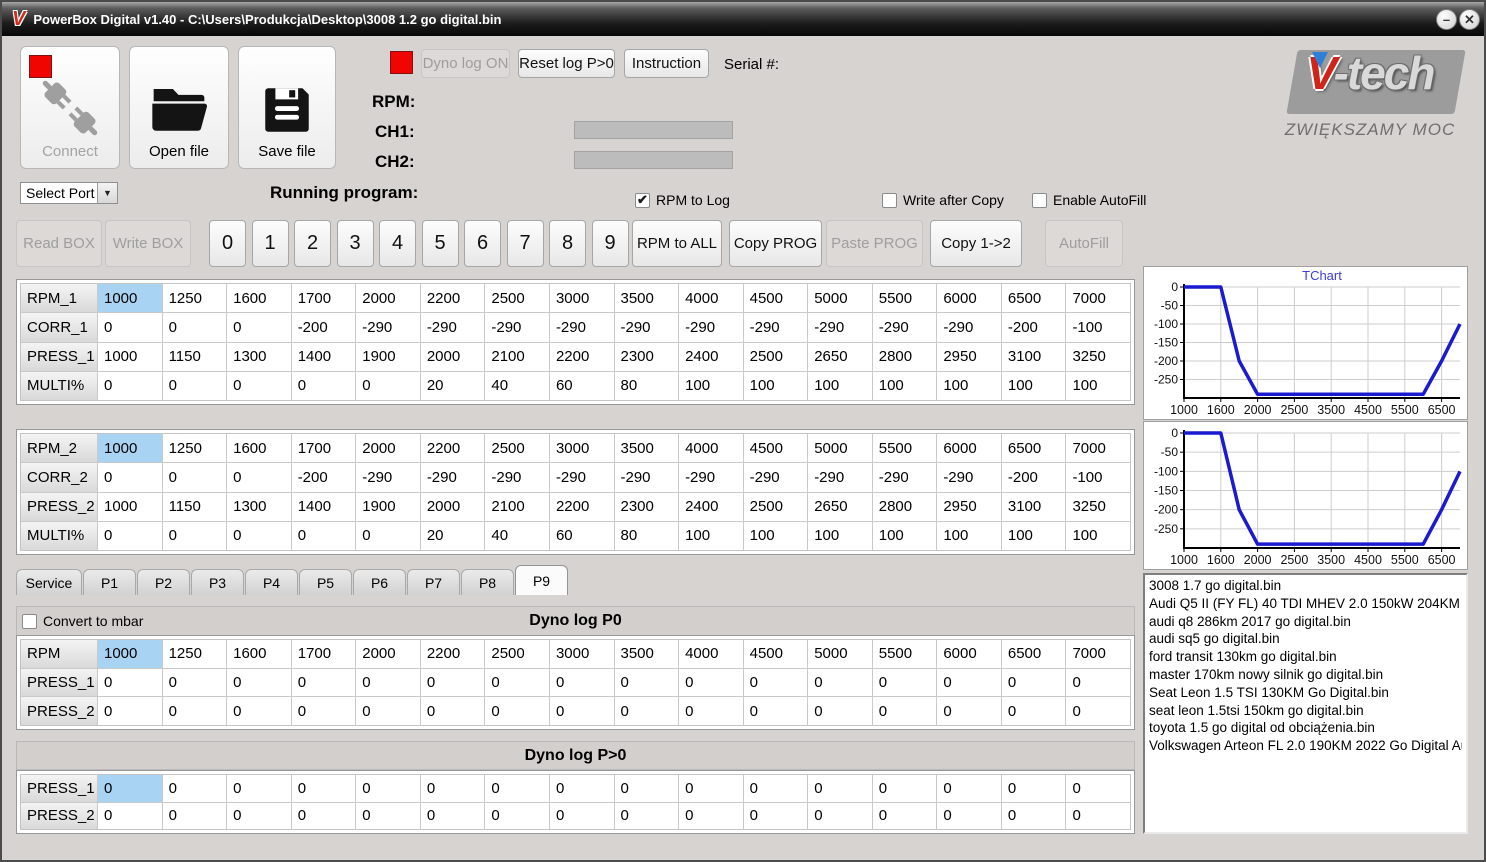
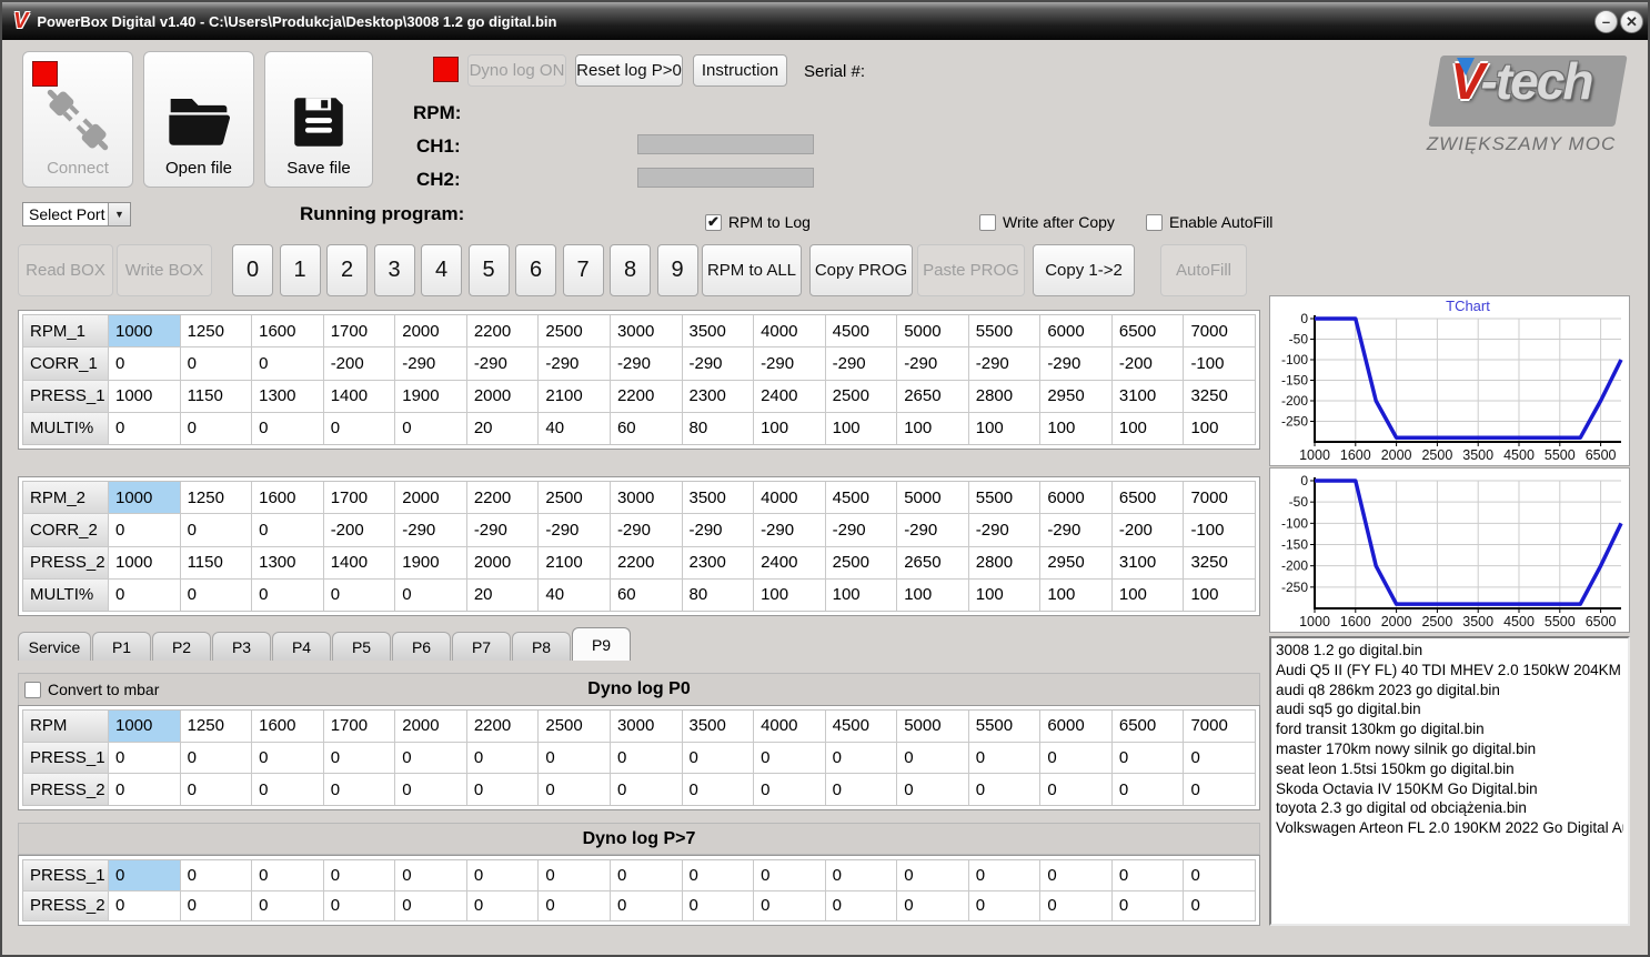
  V
  PowerBox Digital v1.40 - C:\Users\Produkcja\Desktop\3008 1.2 go digital.bin
  –
  ✕
  Connect
  Open file
  Save file
  Dyno log ON
  Reset log P>0
  Instruction
  Serial #:
  RPM:
  CH1:
  CH2:
  Select Port
  ▼
  Running program:
  ✔
  RPM to Log
  Write after Copy
  Enable AutoFill
  V-tech
  ZWIĘKSZAMY MOC
  Read BOX
  Write BOX
  0
  1
  2
  3
  4
  5
  6
  7
  8
  9
  RPM to ALL
  Copy PROG
  Paste PROG
  Copy 1->2
  AutoFill
  RPM_1
  1000
  1250
  1600
  1700
  2000
  2200
  2500
  3000
  3500
  4000
  4500
  5000
  5500
  6000
  6500
  7000
  CORR_1
  0
  0
  0
  -200
  -290
  -290
  -290
  -290
  -290
  -290
  -290
  -290
  -290
  -290
  -200
  -100
  PRESS_1
  1000
  1150
  1300
  1400
  1900
  2000
  2100
  2200
  2300
  2400
  2500
  2650
  2800
  2950
  3100
  3250
  MULTI%
  0
  0
  0
  0
  0
  20
  40
  60
  80
  100
  100
  100
  100
  100
  100
  100
  RPM_2
  1000
  1250
  1600
  1700
  2000
  2200
  2500
  3000
  3500
  4000
  4500
  5000
  5500
  6000
  6500
  7000
  CORR_2
  0
  0
  0
  -200
  -290
  -290
  -290
  -290
  -290
  -290
  -290
  -290
  -290
  -290
  -200
  -100
  PRESS_2
  1000
  1150
  1300
  1400
  1900
  2000
  2100
  2200
  2300
  2400
  2500
  2650
  2800
  2950
  3100
  3250
  MULTI%
  0
  0
  0
  0
  0
  20
  40
  60
  80
  100
  100
  100
  100
  100
  100
  100
  Service
  P1
  P2
  P3
  P4
  P5
  P6
  P7
  P8
  P9
  Dyno log P0
  Convert to mbar
  RPM
  1000
  1250
  1600
  1700
  2000
  2200
  2500
  3000
  3500
  4000
  4500
  5000
  5500
  6000
  6500
  7000
  PRESS_1
  0
  0
  0
  0
  0
  0
  0
  0
  0
  0
  0
  0
  0
  0
  0
  0
  PRESS_2
  0
  0
  0
  0
  0
  0
  0
  0
  0
  0
  0
  0
  0
  0
  0
  0
- Dyno log P>0
+ Dyno log P>7
  PRESS_1
  0
  0
  0
  0
  0
  0
  0
  0
  0
  0
  0
  0
  0
  0
  0
  0
  PRESS_2
  0
  0
  0
  0
  0
  0
  0
  0
  0
  0
  0
  0
  0
  0
  0
  0
  0
  -50
  -100
  -150
  -200
  -250
  1000
  1600
  2000
  2500
  3500
  4500
  5500
  6500
  TChart
  0
  -50
  -100
  -150
  -200
  -250
  1000
  1600
  2000
  2500
  3500
  4500
  5500
  6500
- 3008 1.7 go digital.bin
+ 3008 1.2 go digital.bin
  Audi Q5 II (FY FL) 40 TDI MHEV 2.0 150kW 204KM
- audi q8 286km 2017 go digital.bin
+ audi q8 286km 2023 go digital.bin
  audi sq5 go digital.bin
  ford transit 130km go digital.bin
  master 170km nowy silnik go digital.bin
- Seat Leon 1.5 TSI 130KM Go Digital.bin
  seat leon 1.5tsi 150km go digital.bin
+ Skoda Octavia IV 150KM Go Digital.bin
- toyota 1.5 go digital od obciążenia.bin
+ toyota 2.3 go digital od obciążenia.bin
  Volkswagen Arteon FL 2.0 190KM 2022 Go Digital A
